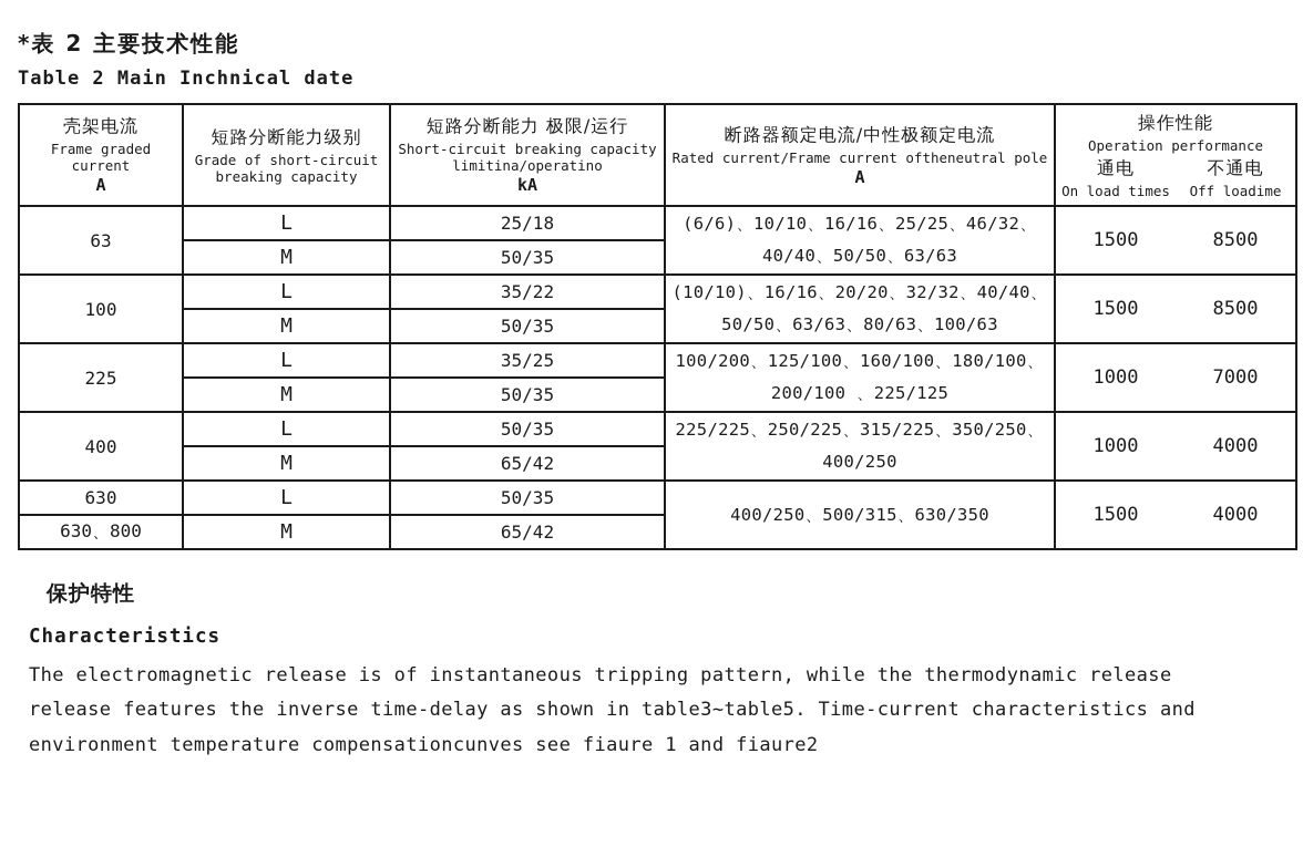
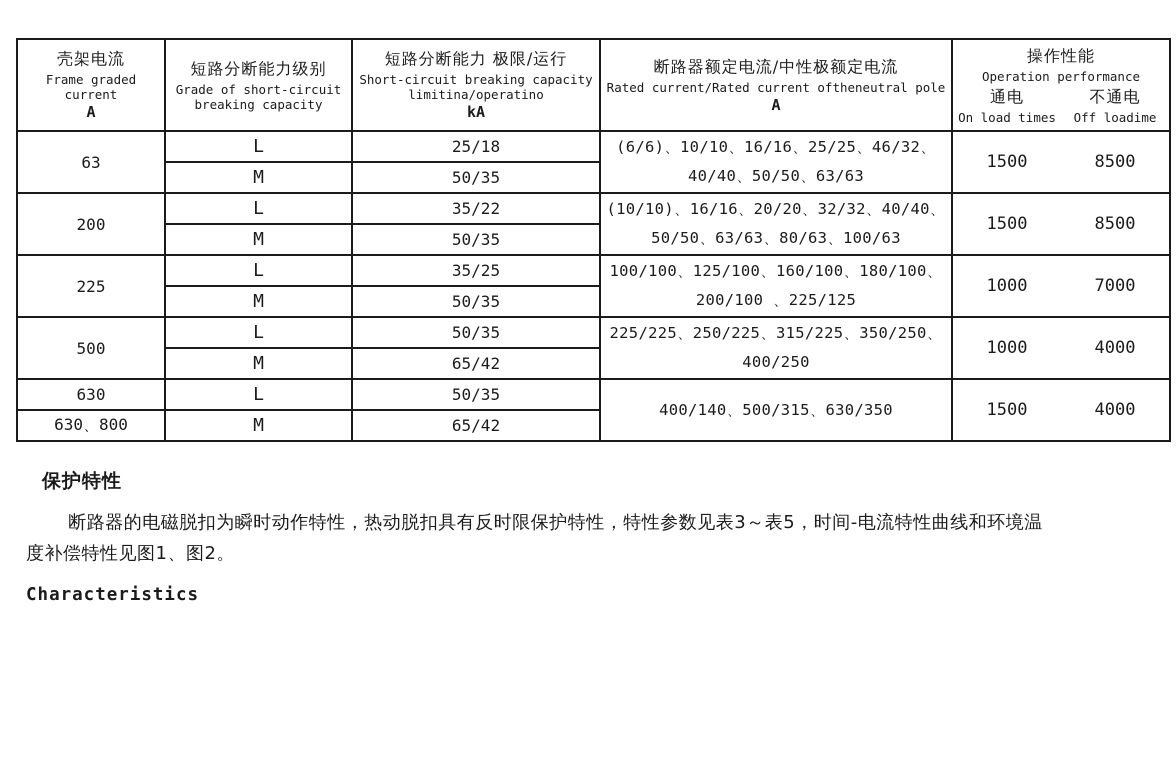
- *表 2 主要技术性能
- Table 2 Main Inchnical date
- 壳架电流 Frame graded current A	短路分断能力级别 Grade of short-circuit breaking capacity	短路分断能力 极限/运行 Short-circuit breaking capacity limitina/operatino kA	断路器额定电流/中性极额定电流 Rated current/Frame current oftheneutral pole A	操作性能 Operation performance 通电 On load times 不通电 Off loadime
+ 壳架电流 Frame graded current A	短路分断能力级别 Grade of short-circuit breaking capacity	短路分断能力 极限/运行 Short-circuit breaking capacity limitina/operatino kA	断路器额定电流/中性极额定电流 Rated current/Rated current oftheneutral pole A	操作性能 Operation performance 通电 On load times 不通电 Off loadime
  63	L	25/18	(6/6)、10/10、16/16、25/25、46/32、40/40、50/50、63/63	1500 8500
  M	50/35
- 100	L	35/22	(10/10)、16/16、20/20、32/32、40/40、50/50、63/63、80/63、100/63	1500 8500
+ 200	L	35/22	(10/10)、16/16、20/20、32/32、40/40、50/50、63/63、80/63、100/63	1500 8500
  M	50/35
- 225	L	35/25	100/200、125/100、160/100、180/100、200/100 、225/125	1000 7000
+ 225	L	35/25	100/100、125/100、160/100、180/100、200/100 、225/125	1000 7000
  M	50/35
- 400	L	50/35	225/225、250/225、315/225、350/250、400/250	1000 4000
+ 500	L	50/35	225/225、250/225、315/225、350/250、400/250	1000 4000
  M	65/42
- 630	L	50/35	400/250、500/315、630/350	1500 4000
+ 630	L	50/35	400/140、500/315、630/350	1500 4000
  630、800	M	65/42
  保护特性
+ 断路器的电磁脱扣为瞬时动作特性，热动脱扣具有反时限保护特性，特性参数见表3～表5，时间-电流特性曲线和环境温度补偿特性见图1、图2。
  Characteristics
- The electromagnetic release is of instantaneous tripping pattern, while the thermodynamic release release features the inverse time-delay as shown in table3~table5. Time-current characteristics and environment temperature compensationcunves see fiaure 1 and fiaure2
